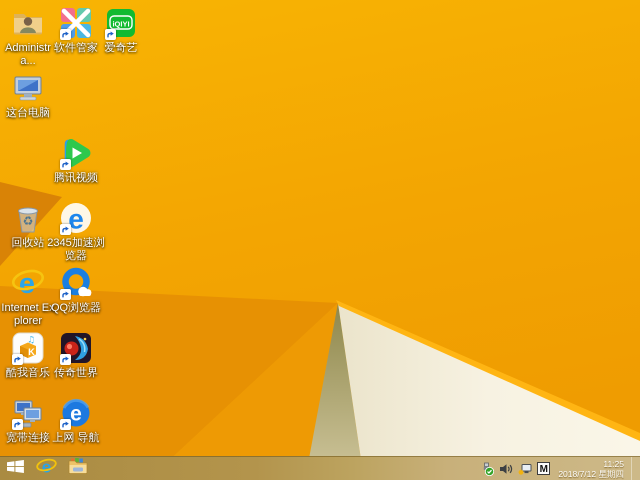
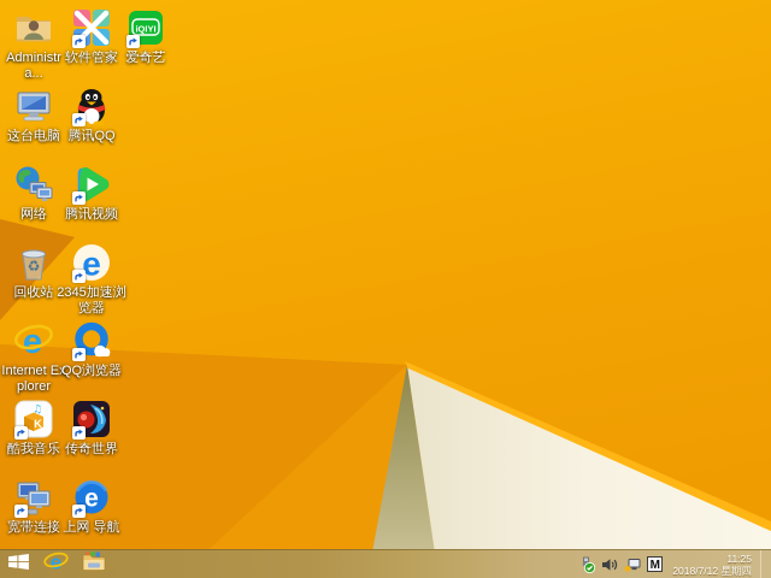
  Administra...
  软件管家
  iQIYI
  爱奇艺
  这台电脑
+ 腾讯QQ
+ 网络
  腾讯视频
  ♻
  回收站
  e
  2345加速浏览器
  e
  Internet Explorer
  QQ浏览器
  K
  ♫
  酷我音乐
  传奇世界
  宽带连接
  e
  上网 导航
  e
  M
  11:25
  2018/7/12 星期四
